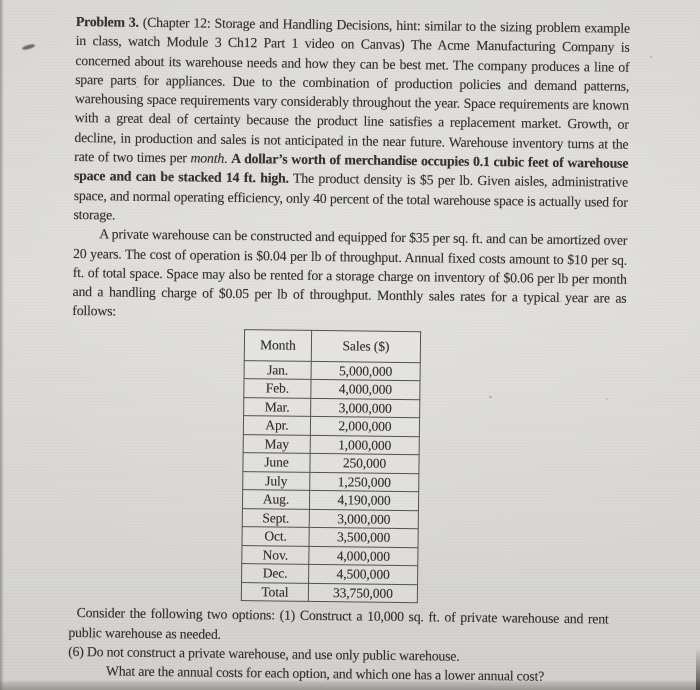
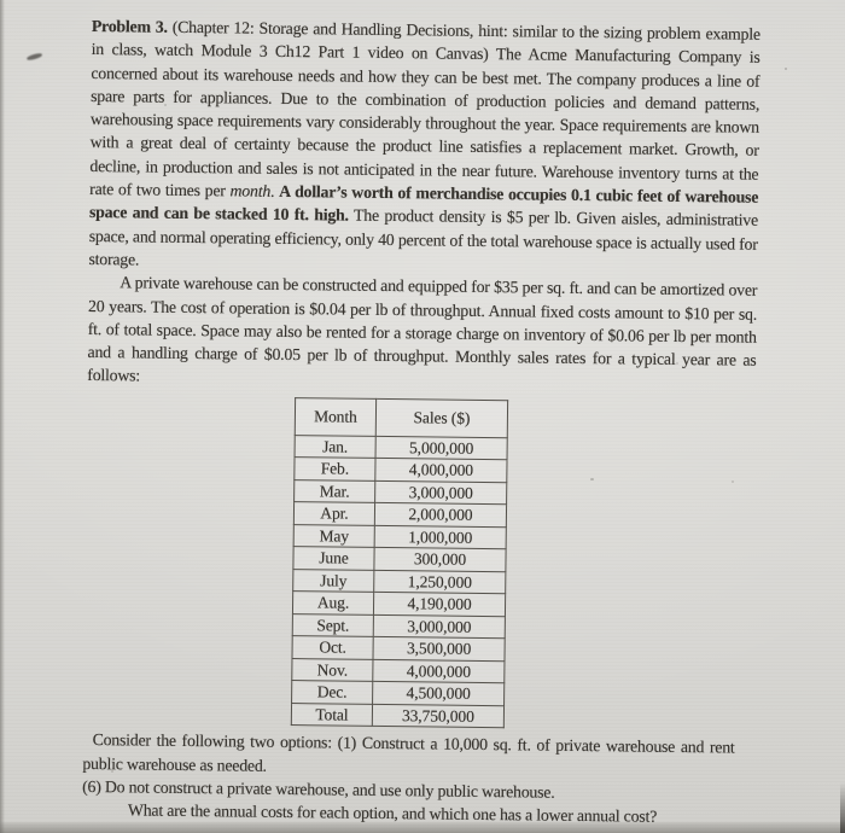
- Problem 3. (Chapter 12: Storage and Handling Decisions, hint: similar to the sizing problem example in class, watch Module 3 Ch12 Part 1 video on Canvas) The Acme Manufacturing Company is concerned about its warehouse needs and how they can be best met. The company produces a line of spare parts for appliances. Due to the combination of production policies and demand patterns, warehousing space requirements vary considerably throughout the year. Space requirements are known with a great deal of certainty because the product line satisfies a replacement market. Growth, or decline, in production and sales is not anticipated in the near future. Warehouse inventory turns at the rate of two times per month. A dollar’s worth of merchandise occupies 0.1 cubic feet of warehouse space and can be stacked 14 ft. high. The product density is $5 per lb. Given aisles, administrative space, and normal operating efficiency, only 40 percent of the total warehouse space is actually used for storage.
+ Problem 3. (Chapter 12: Storage and Handling Decisions, hint: similar to the sizing problem example in class, watch Module 3 Ch12 Part 1 video on Canvas) The Acme Manufacturing Company is concerned about its warehouse needs and how they can be best met. The company produces a line of spare parts for appliances. Due to the combination of production policies and demand patterns, warehousing space requirements vary considerably throughout the year. Space requirements are known with a great deal of certainty because the product line satisfies a replacement market. Growth, or decline, in production and sales is not anticipated in the near future. Warehouse inventory turns at the rate of two times per month. A dollar’s worth of merchandise occupies 0.1 cubic feet of warehouse space and can be stacked 10 ft. high. The product density is $5 per lb. Given aisles, administrative space, and normal operating efficiency, only 40 percent of the total warehouse space is actually used for storage.
  A private warehouse can be constructed and equipped for $35 per sq. ft. and can be amortized over 20 years. The cost of operation is $0.04 per lb of throughput. Annual fixed costs amount to $10 per sq. ft. of total space. Space may also be rented for a storage charge on inventory of $0.06 per lb per month and a handling charge of $0.05 per lb of throughput. Monthly sales rates for a typical year are as follows:
  Month	Sales ($)
  Jan.	5,000,000
  Feb.	4,000,000
  Mar.	3,000,000
  Apr.	2,000,000
  May	1,000,000
- June	250,000
+ June	300,000
  July	1,250,000
  Aug.	4,190,000
  Sept.	3,000,000
  Oct.	3,500,000
  Nov.	4,000,000
  Dec.	4,500,000
  Total	33,750,000
  Consider the following two options: (1) Construct a 10,000 sq. ft. of private warehouse and rent public warehouse as needed.
  (6) Do not construct a private warehouse, and use only public warehouse.
  What are the annual costs for each option, and which one has a lower annual cost?
